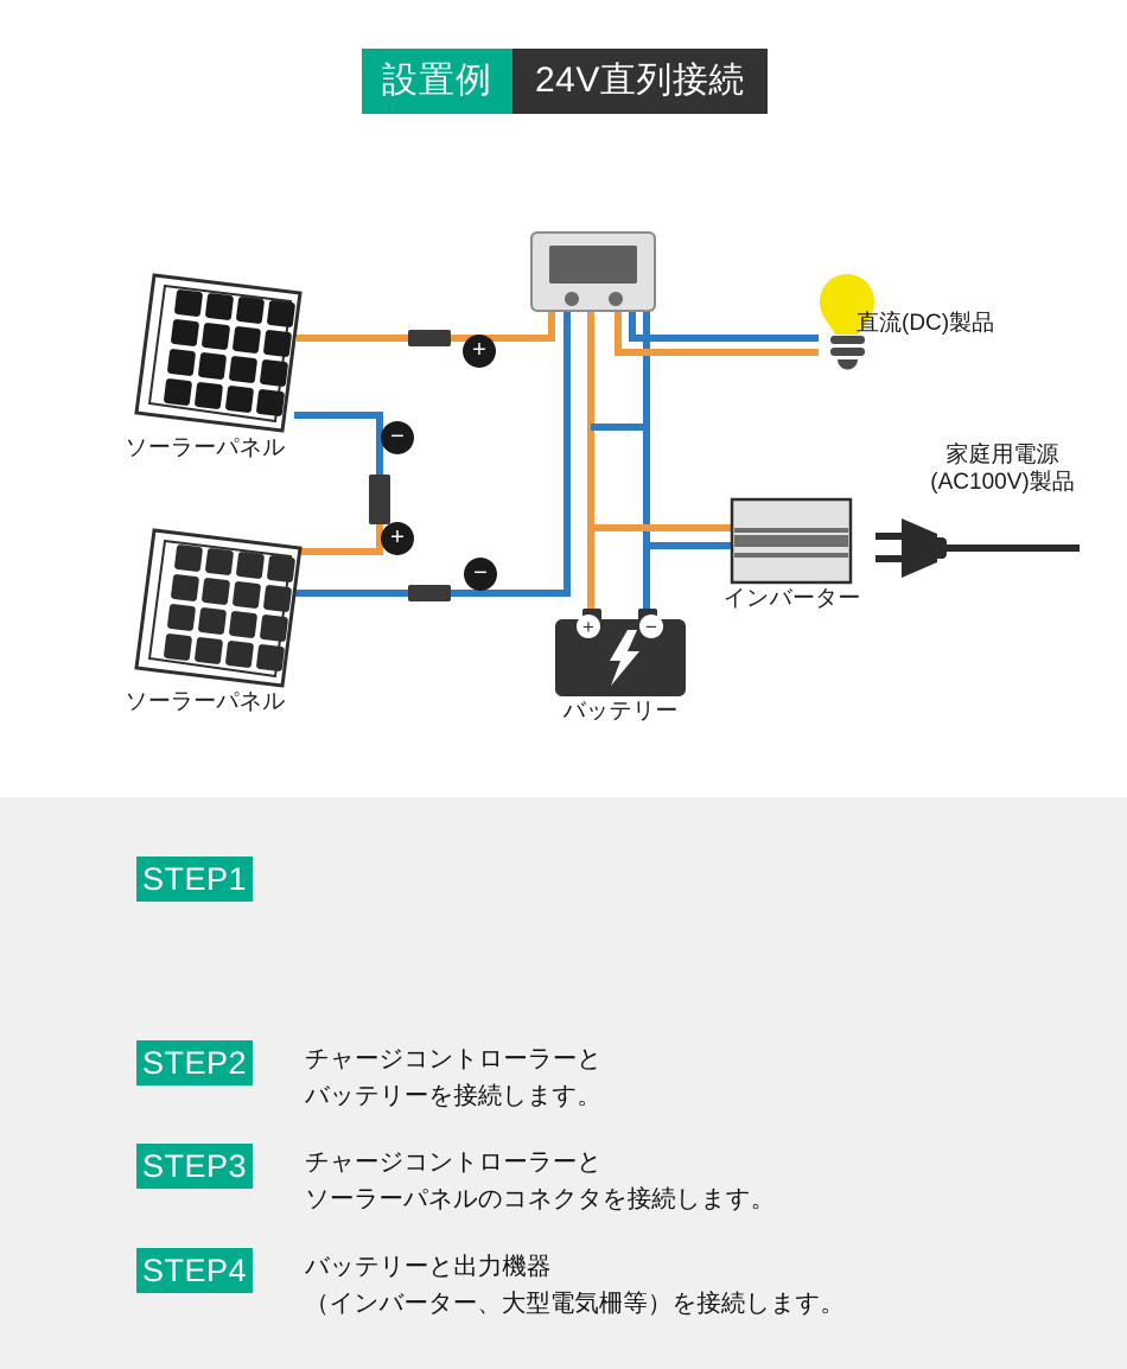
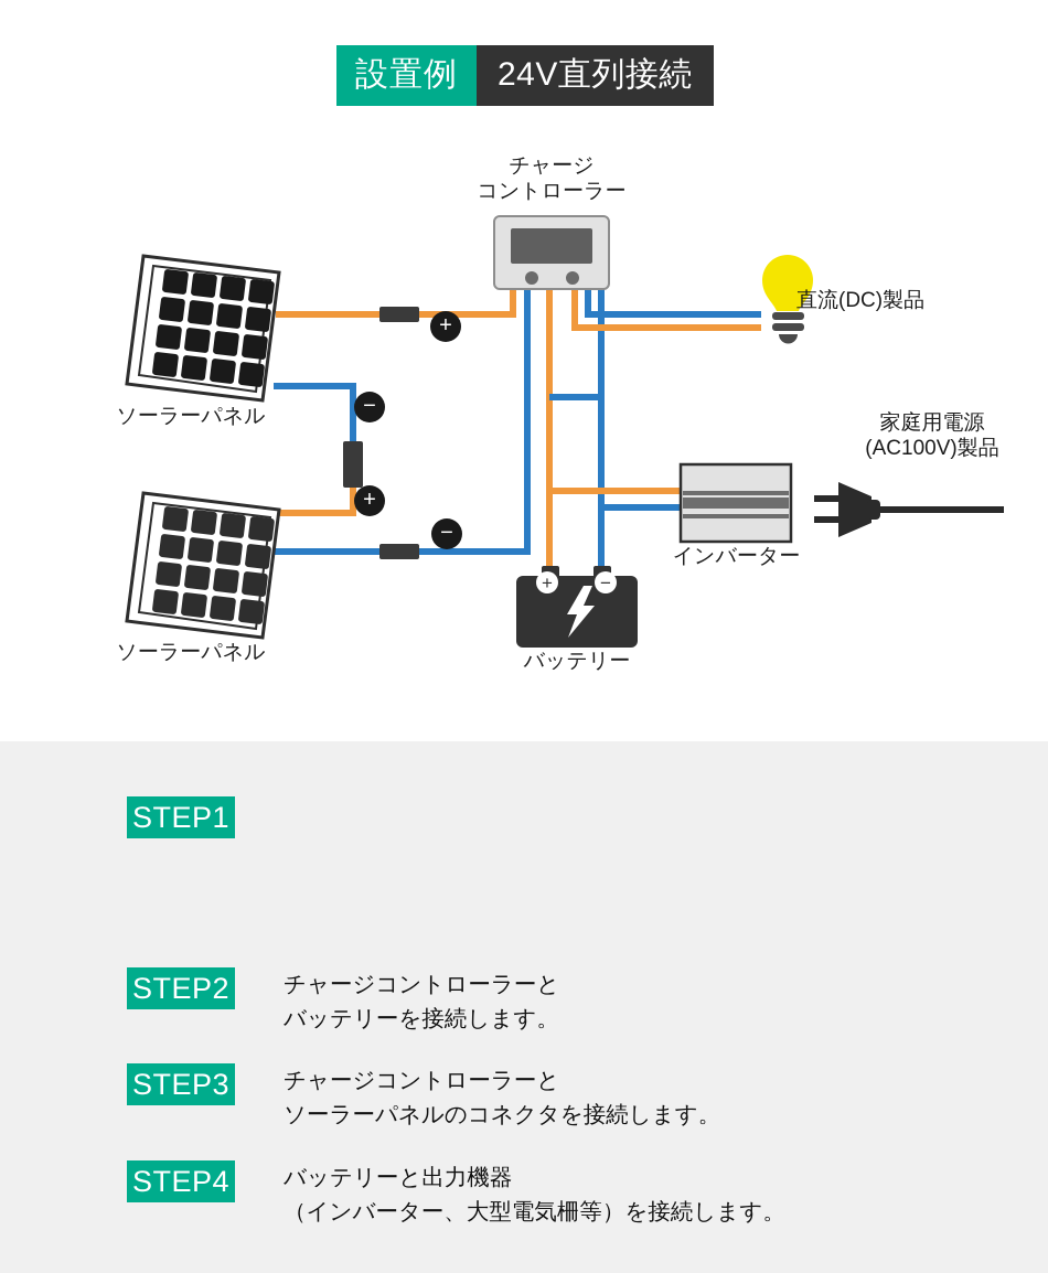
  設置例
  24V直列接続
  +
  −
+ チャージ
+ コントローラー
  ソーラーパネル
  ソーラーパネル
  バッテリー
  インバーター
  直流(DC)製品
  家庭用電源
  (AC100V)製品
  +
  −
  +
  −
  STEP1
  STEP2
  チャージコントローラーと
  バッテリーを接続します。
  STEP3
  チャージコントローラーと
  ソーラーパネルのコネクタを接続します。
  STEP4
  バッテリーと出力機器
  （インバーター、大型電気柵等）を接続します。
